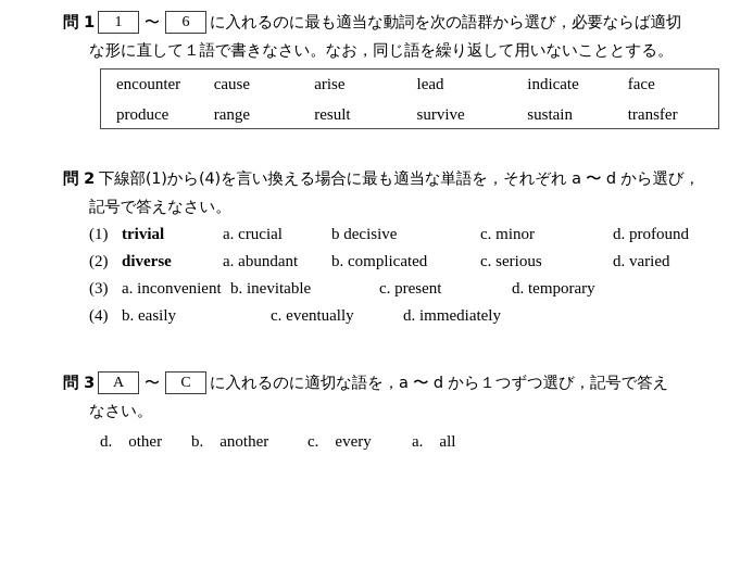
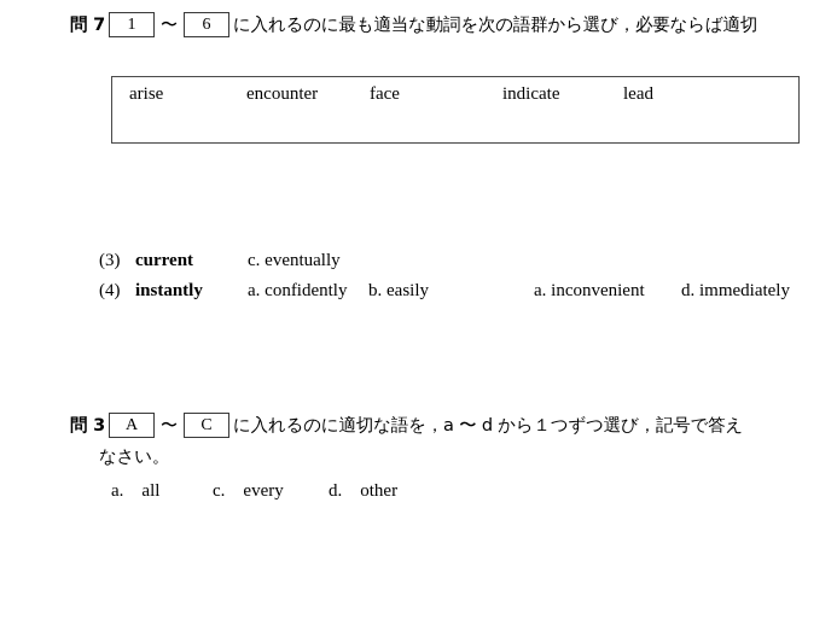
- 問 1 1 〜 6 に入れるのに最も適当な動詞を次の語群から選び，必要ならば適切
+ 問 7 1 〜 6 に入れるのに最も適当な動詞を次の語群から選び，必要ならば適切
- な形に直して１語で書きなさい。なお，同じ語を繰り返して用いないこととする。
- encounter
+ arise
- cause
- arise
+ encounter
- lead
+ face
  indicate
- face
+ lead
- produce
- range
- result
- survive
- sustain
- transfer
- 問 2 下線部(1)から(4)を言い換える場合に最も適当な単語を，それぞれ a 〜 d から選び，
- 記号で答えなさい。
- (1)
- trivial
- a. crucial
- b decisive
- c. minor
- d. profound
- (2)
- diverse
- a. abundant
- b. complicated
- c. serious
- d. varied
  (3)
+ current
- a. inconvenient
+ c. eventually
- b. inevitable
- c. present
- d. temporary
  (4)
+ instantly
+ a. confidently
  b. easily
- c. eventually
+ a. inconvenient
  d. immediately
  問 3 A 〜 C に入れるのに適切な語を，a 〜 d から１つずつ選び，記号で答え
  なさい。
- d. other
+ a. all
- b. another
  c. every
- a. all
+ d. other
